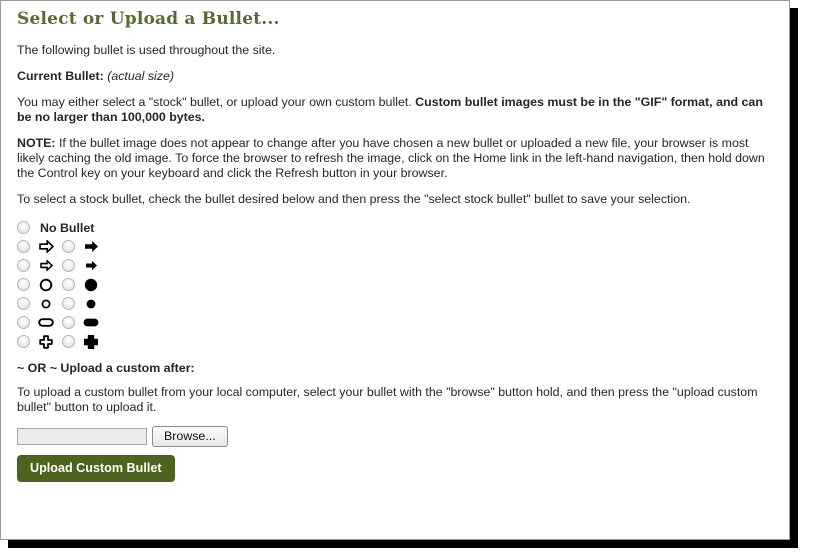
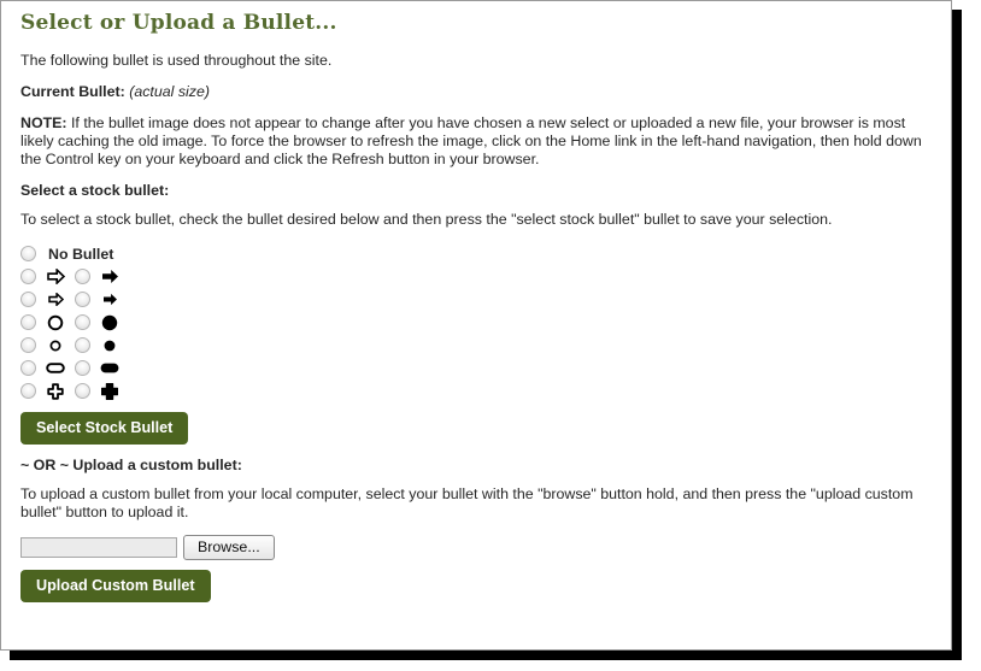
  Select or Upload a Bullet...
  The following bullet is used throughout the site.
  Current Bullet: (actual size)
- You may either select a "stock" bullet, or upload your own custom bullet. Custom bullet images must be in the "GIF" format, and can be no larger than 100,000 bytes.
- NOTE: If the bullet image does not appear to change after you have chosen a new bullet or uploaded a new file, your browser is most likely caching the old image. To force the browser to refresh the image, click on the Home link in the left-hand navigation, then hold down the Control key on your keyboard and click the Refresh button in your browser.
+ NOTE: If the bullet image does not appear to change after you have chosen a new select or uploaded a new file, your browser is most likely caching the old image. To force the browser to refresh the image, click on the Home link in the left-hand navigation, then hold down the Control key on your keyboard and click the Refresh button in your browser.
+ Select a stock bullet:
  To select a stock bullet, check the bullet desired below and then press the "select stock bullet" bullet to save your selection.
  No Bullet
+ Select Stock Bullet
- ~ OR ~ Upload a custom after:
+ ~ OR ~ Upload a custom bullet:
  To upload a custom bullet from your local computer, select your bullet with the "browse" button hold, and then press the "upload custom bullet" button to upload it.
  Browse...
  Upload Custom Bullet
